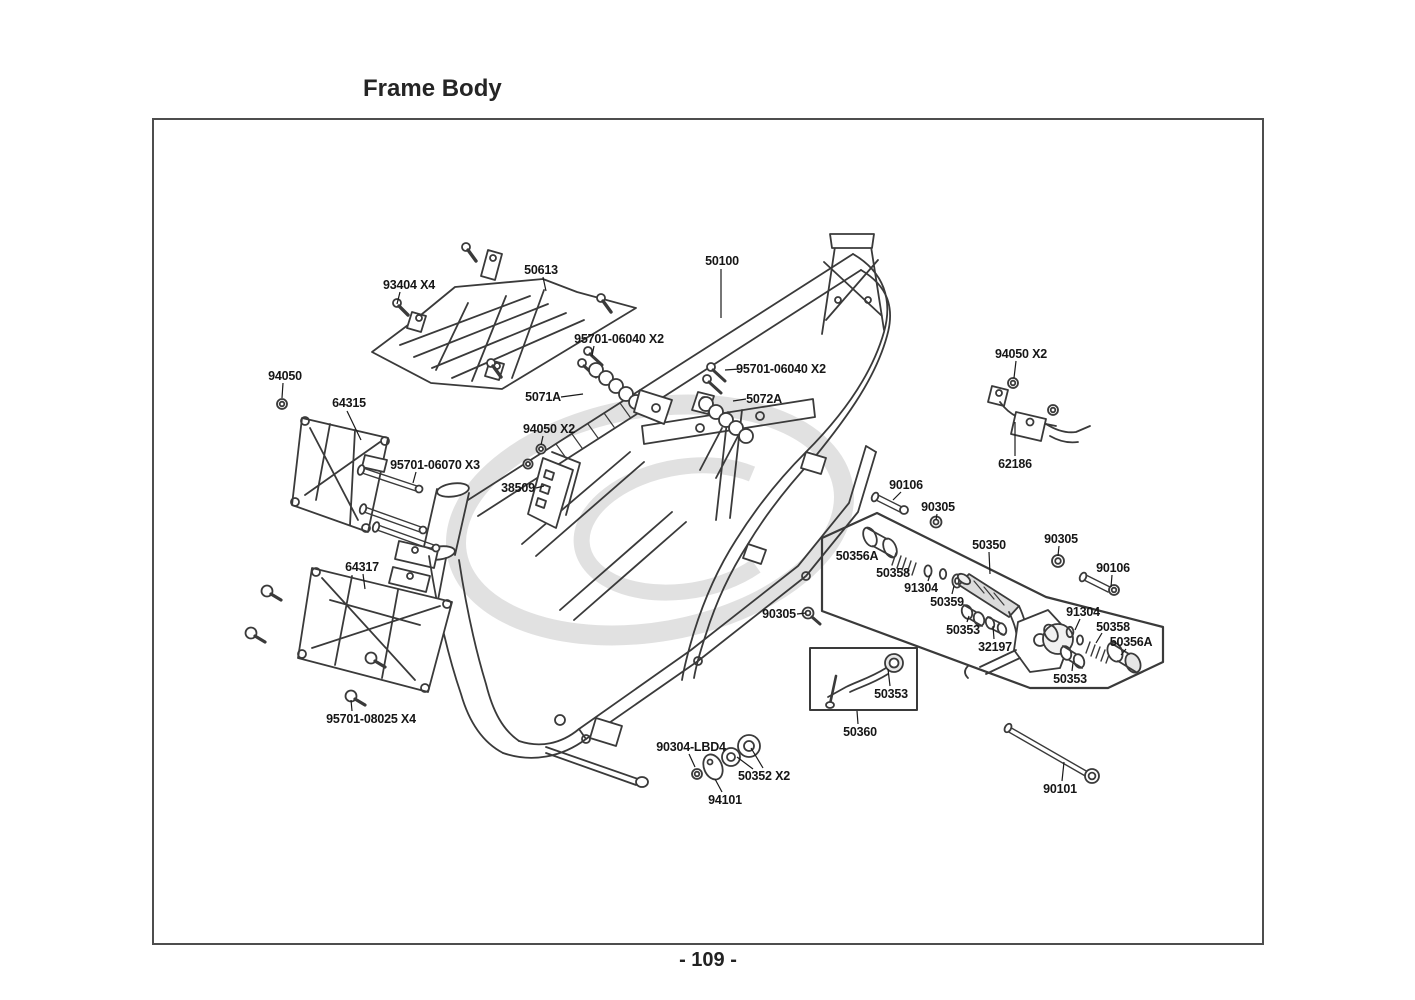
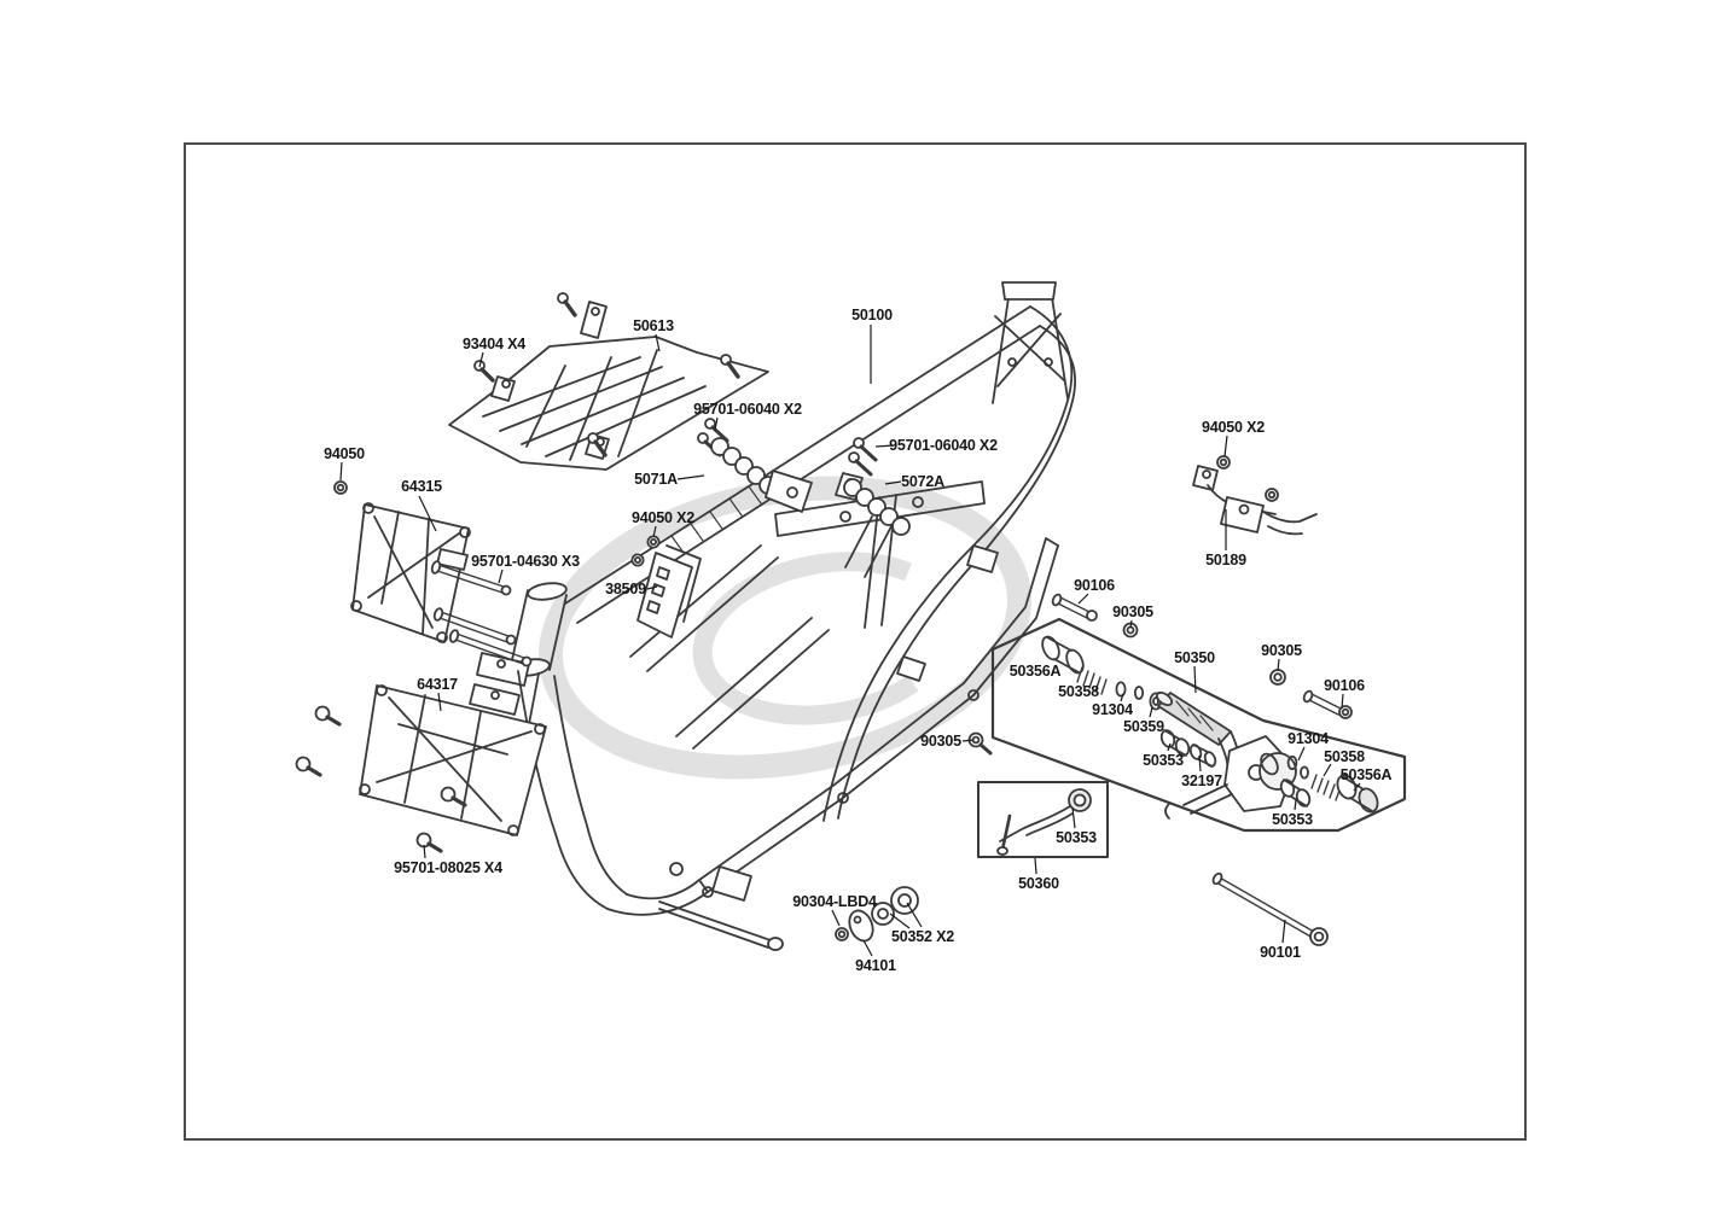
- Frame Body
  93404 X4
  50613
  50100
  95701-06040 X2
  95701-06040 X2
  5071A
  5072A
  94050
  64315
  94050 X2
- 95701-06070 X3
+ 95701-04630 X3
  38509
  94050 X2
- 62186
+ 50189
  90106
  90305
  50350
  90305
  90106
  50356A
  50358
  91304
  50359
  50353
  32197
  91304
  50358
  50356A
  50353
  64317
  90305
  95701-08025 X4
  50353
  50360
  90304-LBD4
  50352 X2
  94101
  90101
- - 109 -
